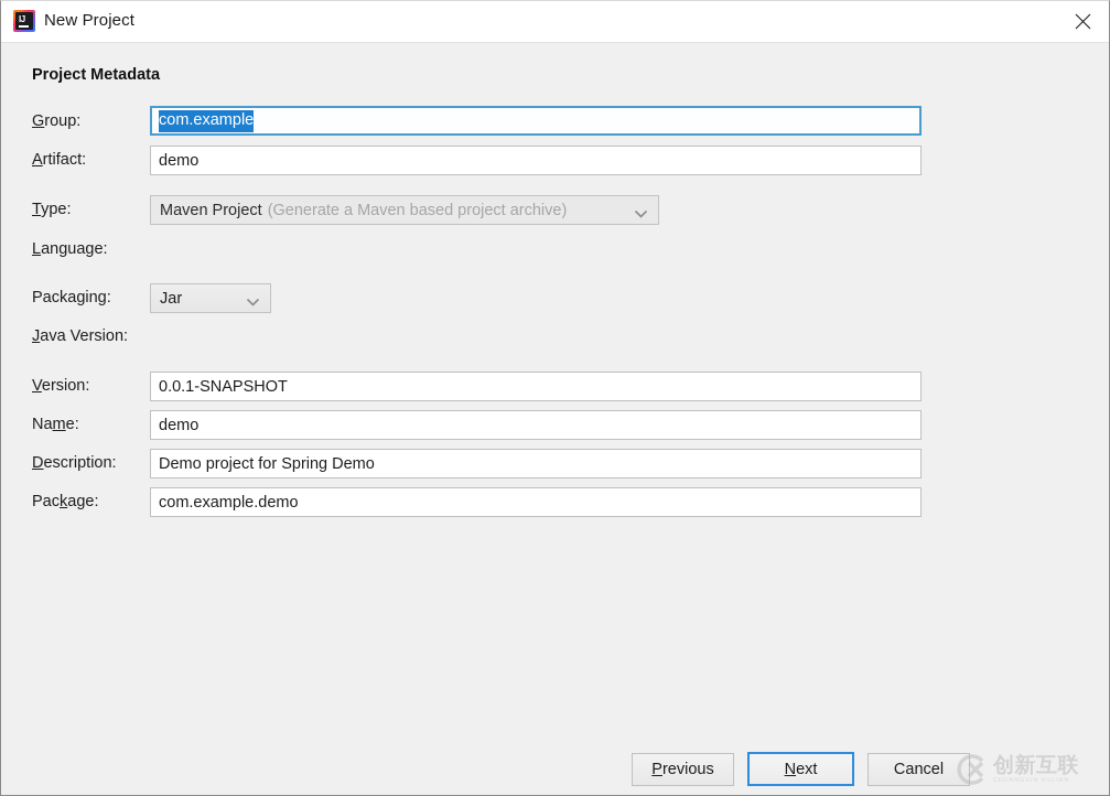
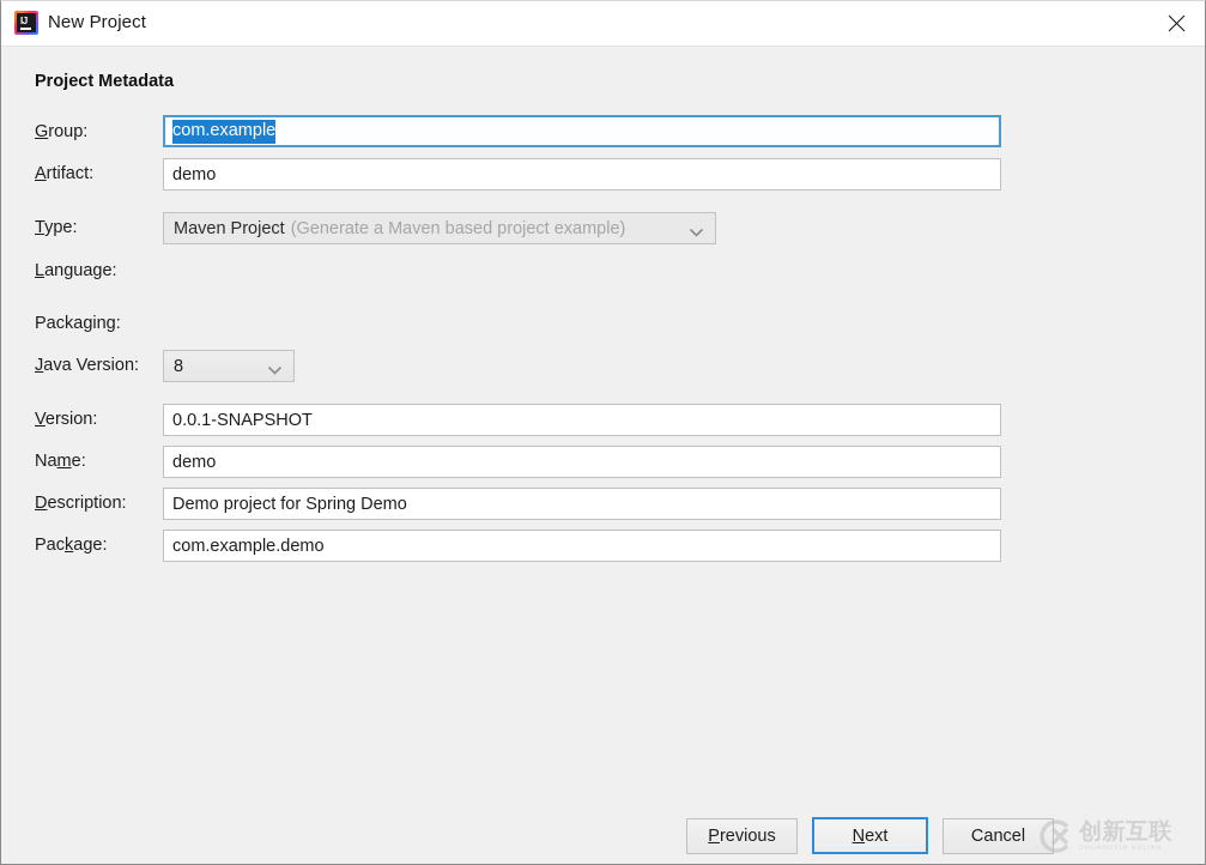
  IJ
  New Project
  Project Metadata
  Group:
  com.example
  Artifact:
  demo
  Type:
  Maven Project
- (Generate a Maven based project archive)
+ (Generate a Maven based project example)
  Language:
  Packaging:
- Jar
  Java Version:
+ 8
  Version:
  0.0.1-SNAPSHOT
  Name:
  demo
  Description:
  Demo project for Spring Demo
  Package:
  com.example.demo
  Previous
  Next
  Cancel
  创新互联
